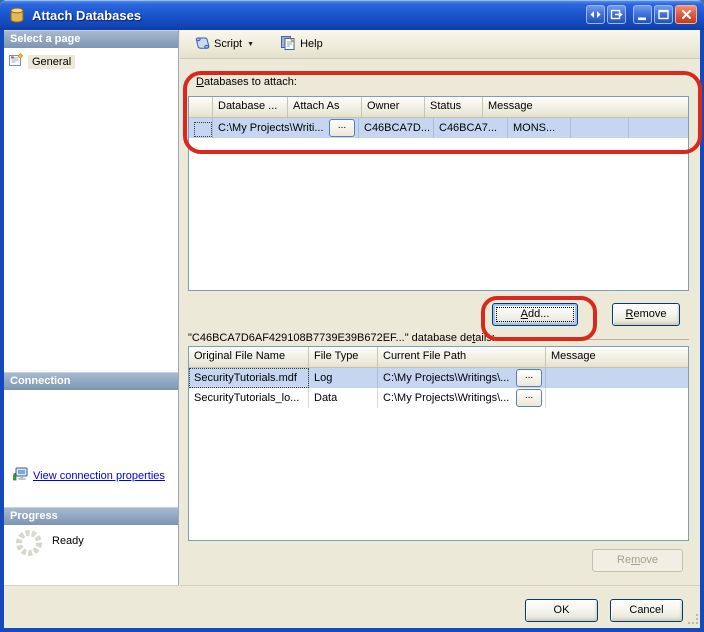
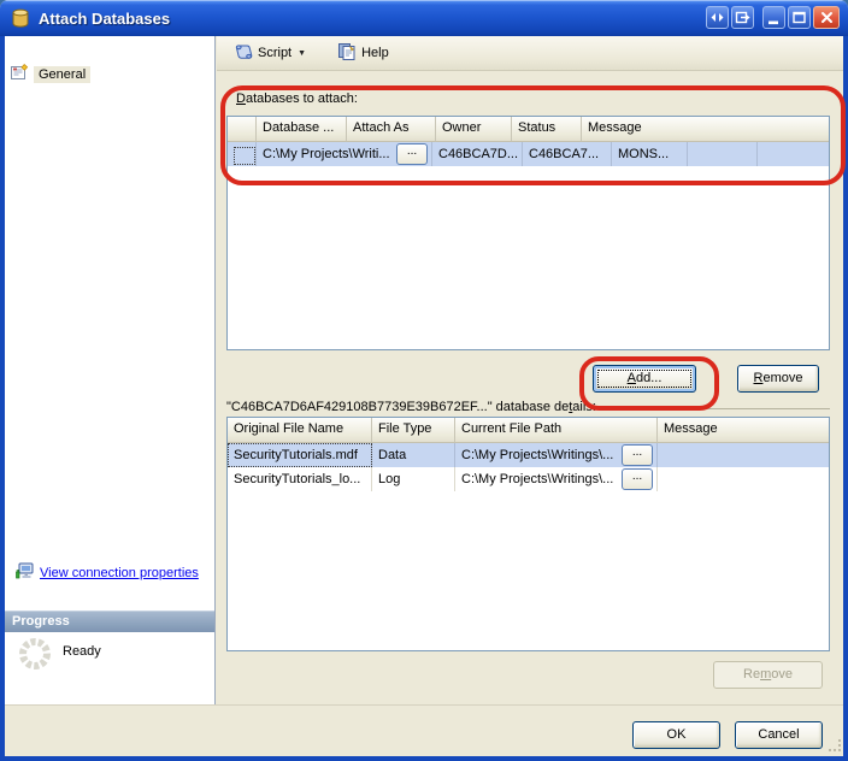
  Attach Databases
- Select a page
  General
- Connection
  View connection properties
  Progress
  Ready
  Script
  Help
  Databases to attach:
  Database ...
  Attach As
  Owner
  Status
  Message
  C:\My Projects\Writi...
  ...
  C46BCA7D...
  C46BCA7...
  MONS...
  Add...
  Remove
  "C46BCA7D6AF429108B7739E39B672EF..." database details:
  Original File Name
  File Type
  Current File Path
  Message
  SecurityTutorials.mdf
- Log
+ Data
  C:\My Projects\Writings\...
  ...
  SecurityTutorials_lo...
- Data
+ Log
  C:\My Projects\Writings\...
  ...
  Remove
  OK
  Cancel
